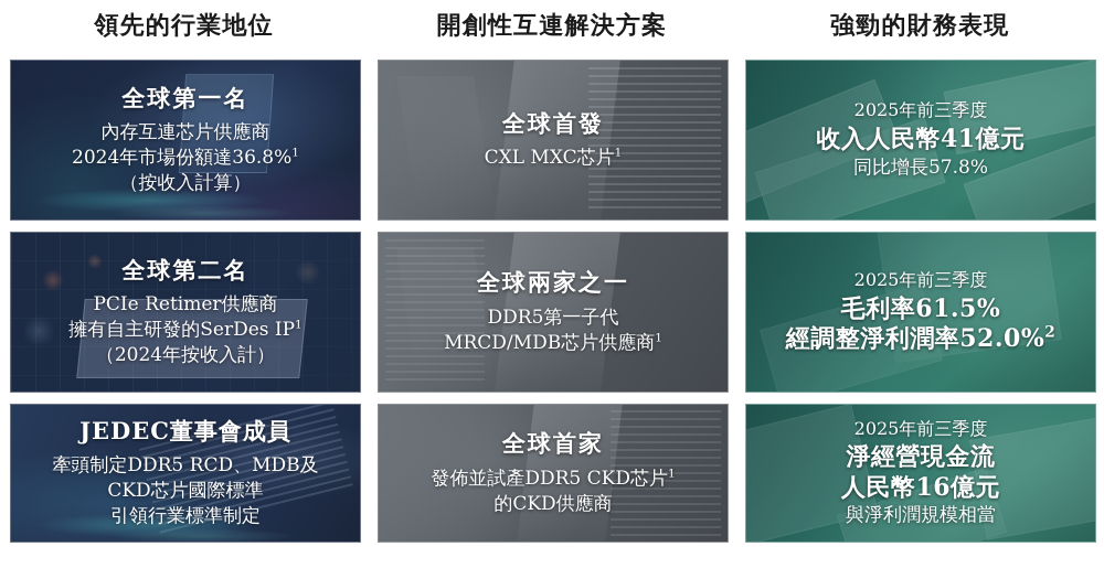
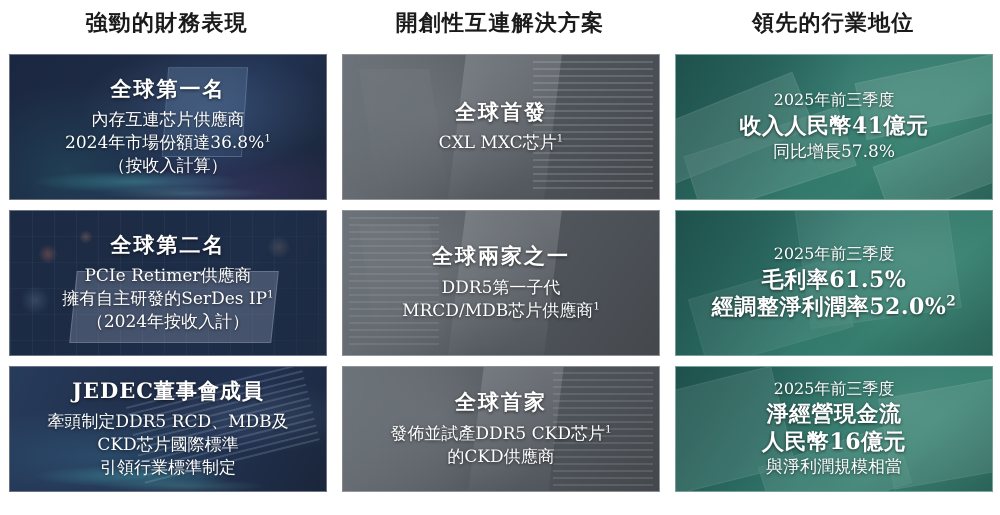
- 領先的行業地位
+ 強勁的財務表現
  開創性互連解決方案
- 強勁的財務表現
+ 領先的行業地位
  全球第一名
  內存互連芯片供應商
  2024年市場份額達36.8%1
  （按收入計算）
  全球首發
  CXL MXC芯片1
  2025年前三季度
  收入人民幣41億元
  同比增長57.8%
  全球第二名
  PCIe Retimer供應商
  擁有自主研發的SerDes IP1
  （2024年按收入計）
  全球兩家之一
  DDR5第一子代
  MRCD/MDB芯片供應商1
  2025年前三季度
  毛利率61.5%
  經調整淨利潤率52.0%2
  JEDEC董事會成員
  牽頭制定DDR5 RCD、MDB及
  CKD芯片國際標準
  引領行業標準制定
  全球首家
  發佈並試產DDR5 CKD芯片1
  的CKD供應商
  2025年前三季度
  淨經營現金流
  人民幣16億元
  與淨利潤規模相當
